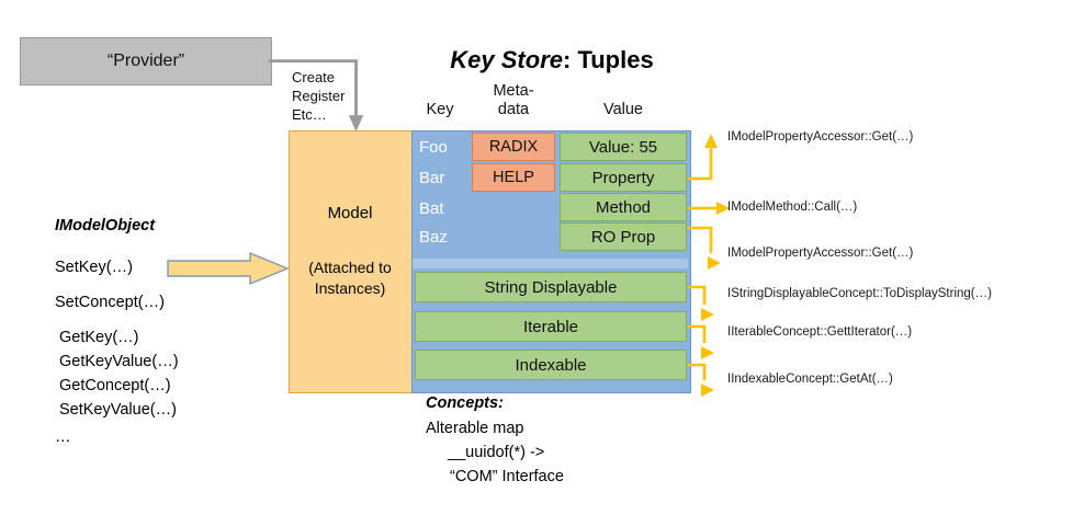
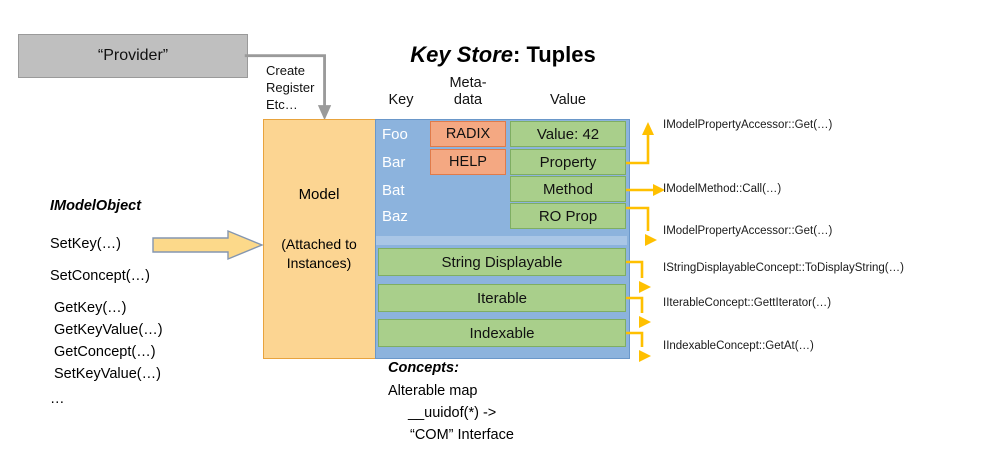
  “Provider”
  Create
  Register
  Etc…
  Key Store: Tuples
  Key
  Meta-
  data
  Value
  Model
  (Attached to
  Instances)
  Foo
  Bar
  Bat
  Baz
  RADIX
  HELP
- Value: 55
+ Value: 42
  Property
  Method
  RO Prop
  String Displayable
  Iterable
  Indexable
  IModelPropertyAccessor::Get(…)
  IModelMethod::Call(…)
  IModelPropertyAccessor::Get(…)
  IStringDisplayableConcept::ToDisplayString(…)
  IIterableConcept::GettIterator(…)
  IIndexableConcept::GetAt(…)
  IModelObject
  SetKey(…)
  SetConcept(…)
  GetKey(…)
  GetKeyValue(…)
  GetConcept(…)
  SetKeyValue(…)
  …
  Concepts:
  Alterable map
  __uuidof(*) ->
  “COM” Interface
